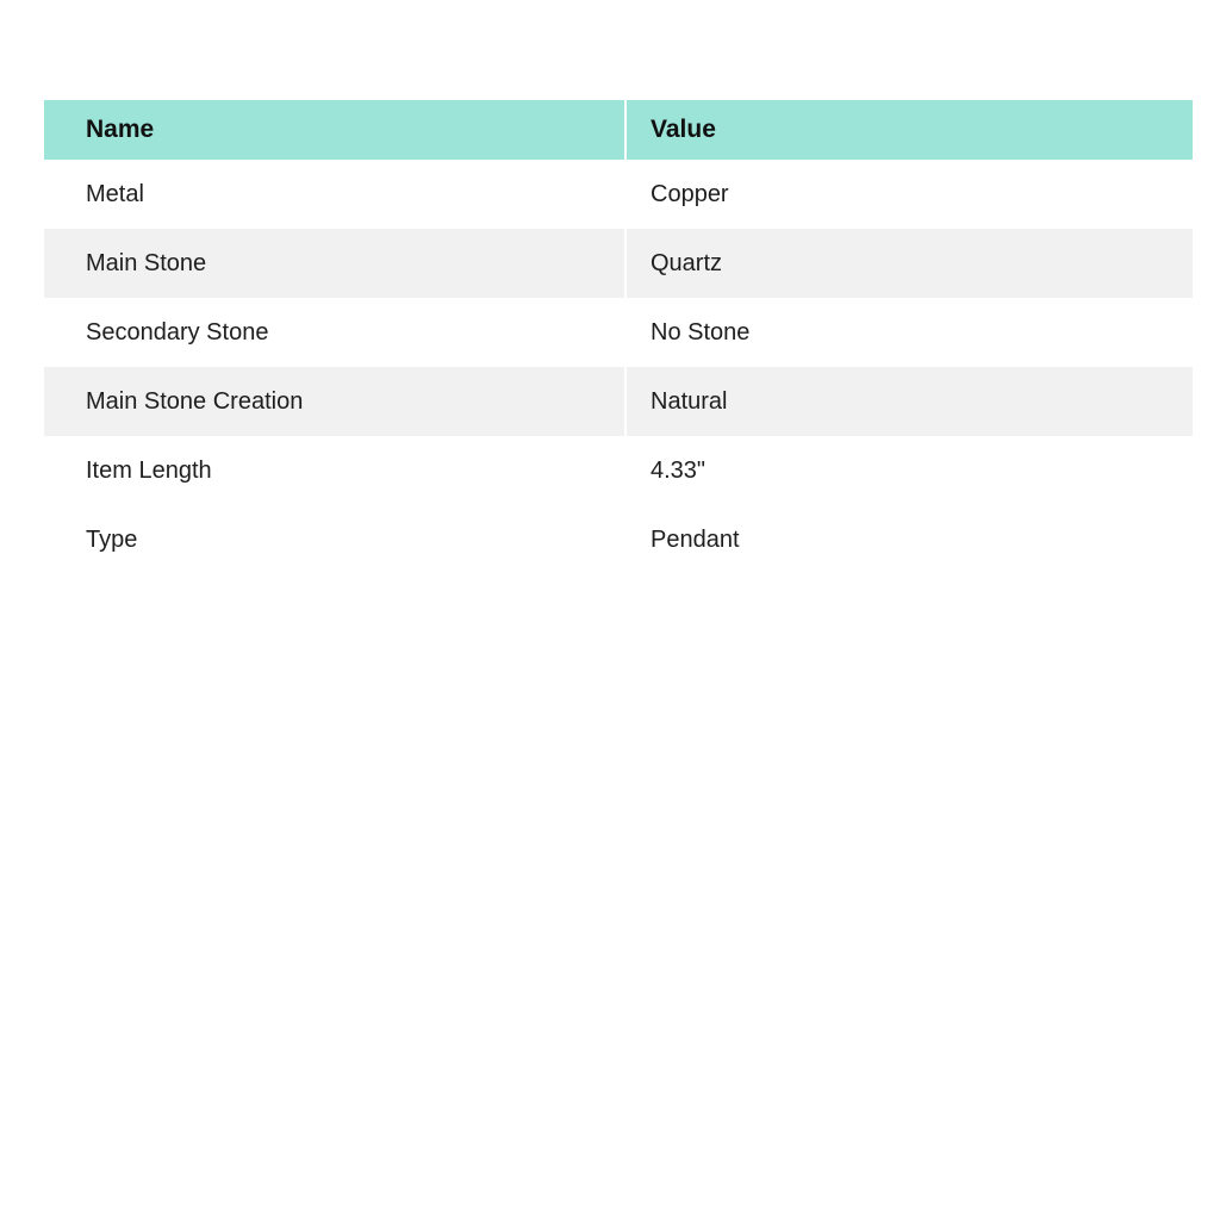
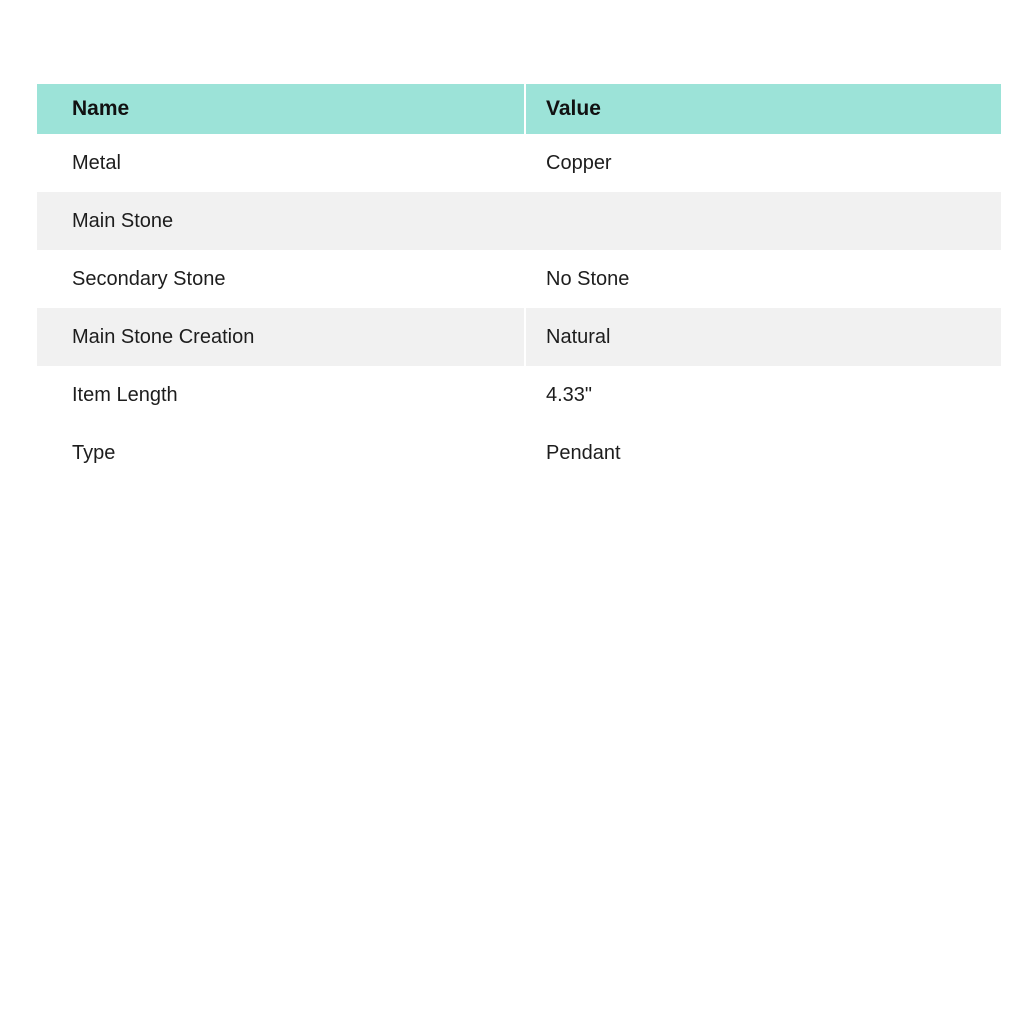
  Name
  Value
  Metal
  Copper
  Main Stone
- Quartz
  Secondary Stone
  No Stone
  Main Stone Creation
  Natural
  Item Length
  4.33"
  Type
  Pendant
